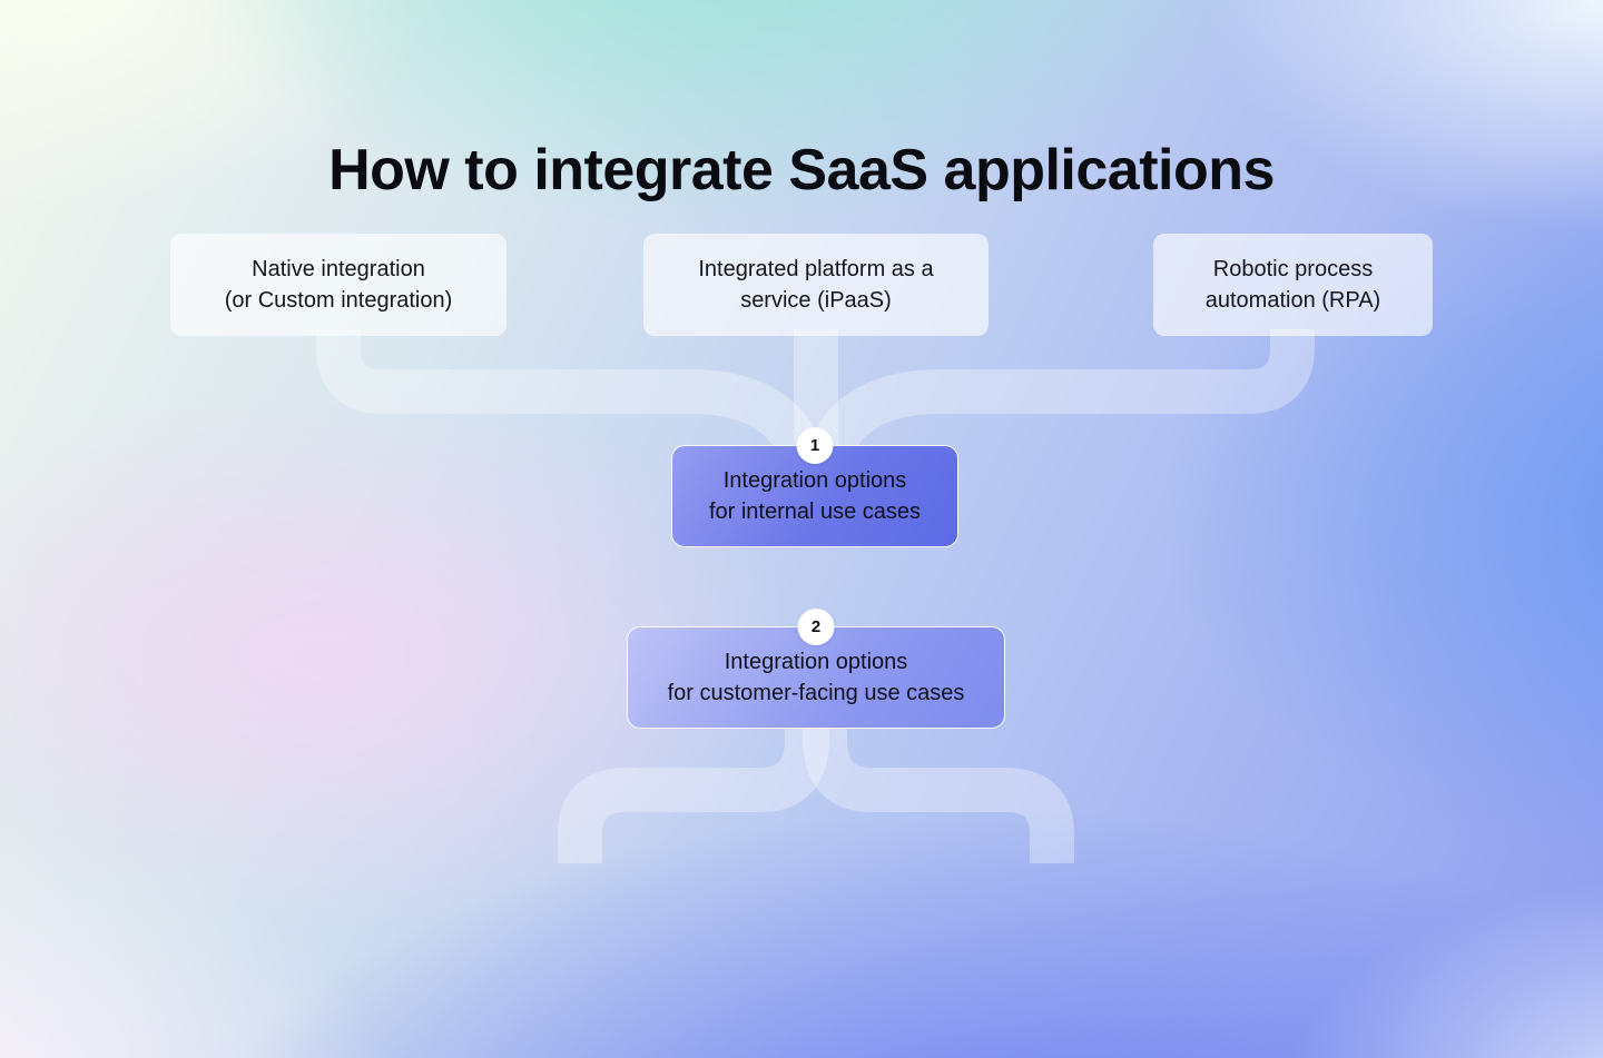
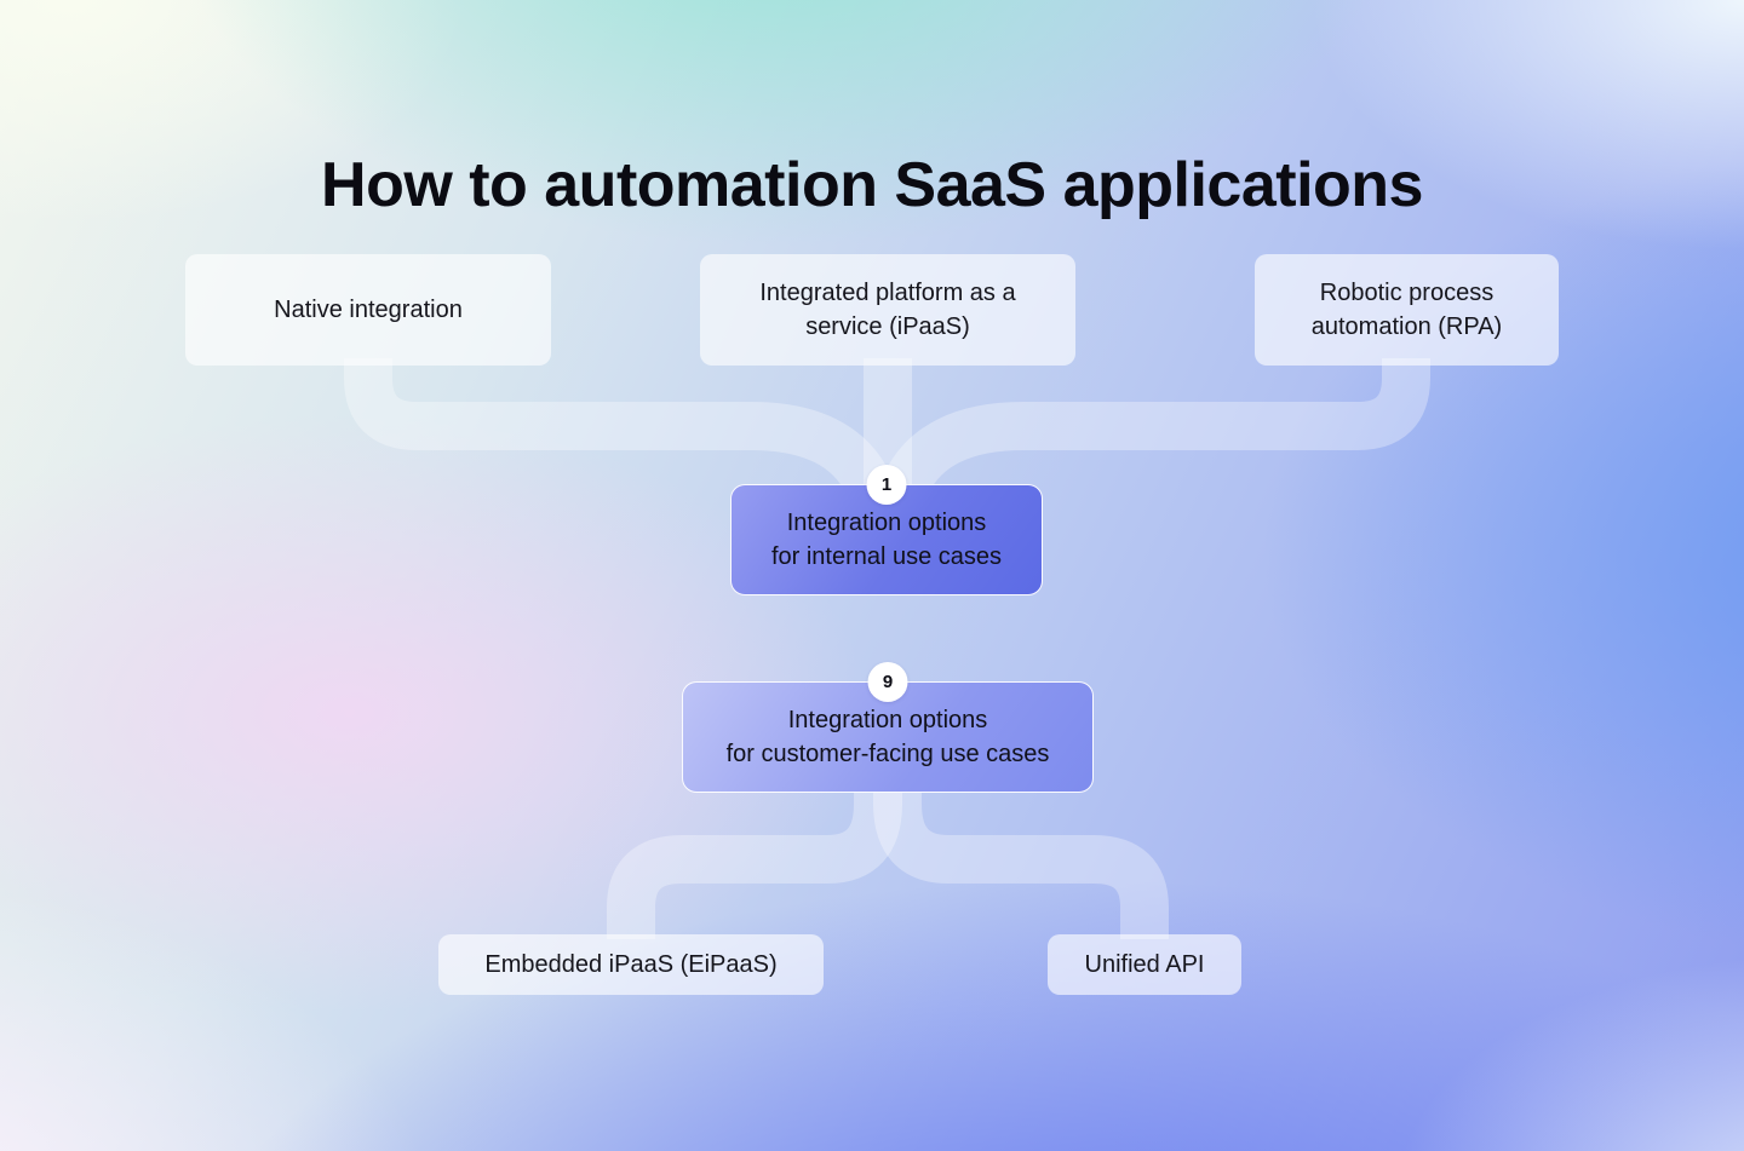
- How to integrate SaaS applications
+ How to automation SaaS applications
  Native integration
- (or Custom integration)
  Integrated platform as a
  service (iPaaS)
  Robotic process
  automation (RPA)
  1
  Integration options
  for internal use cases
- 2
+ 9
  Integration options
  for customer-facing use cases
+ Embedded iPaaS (EiPaaS)
+ Unified API
